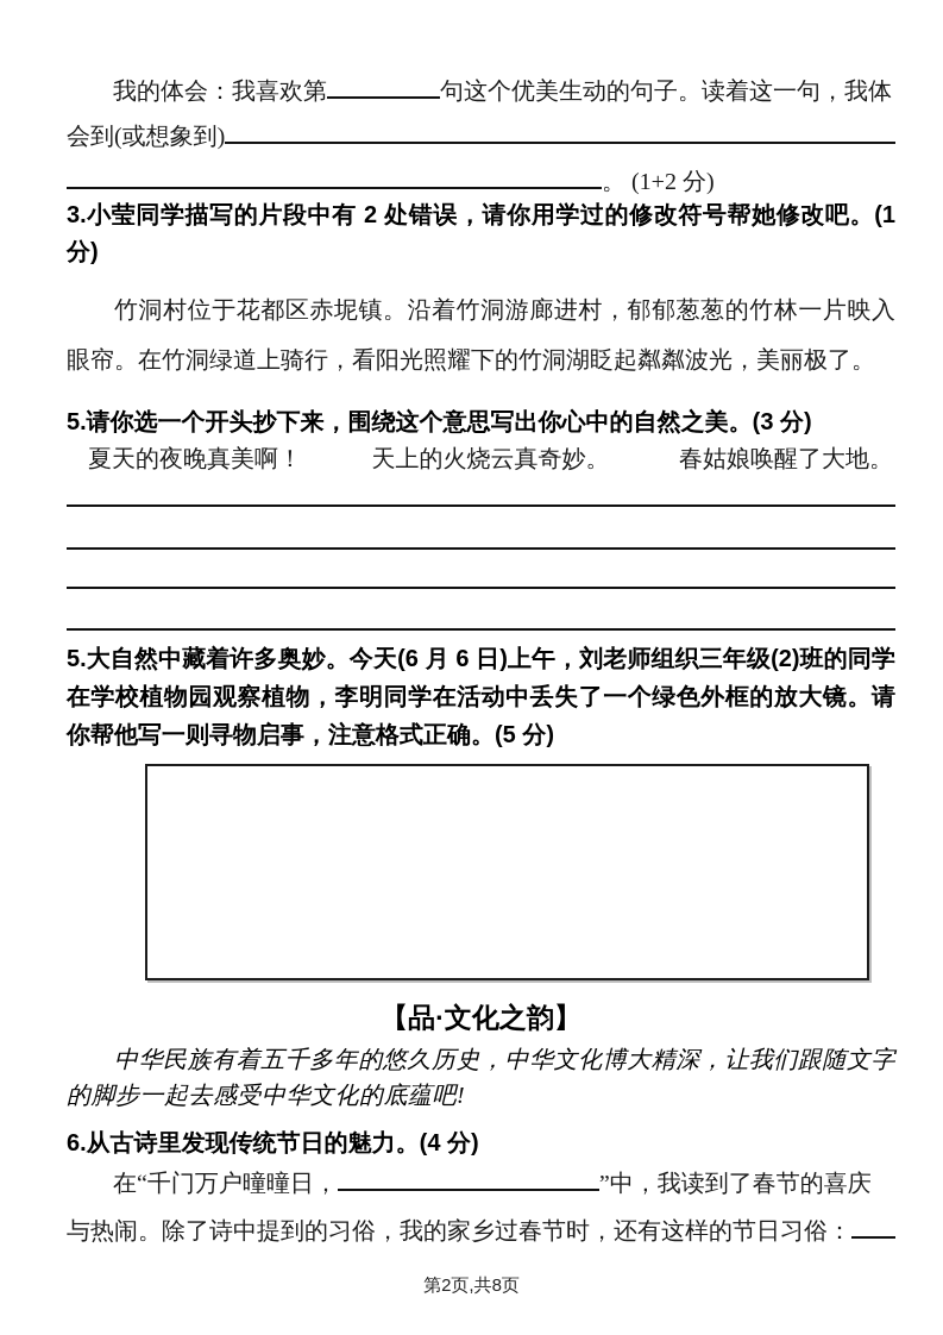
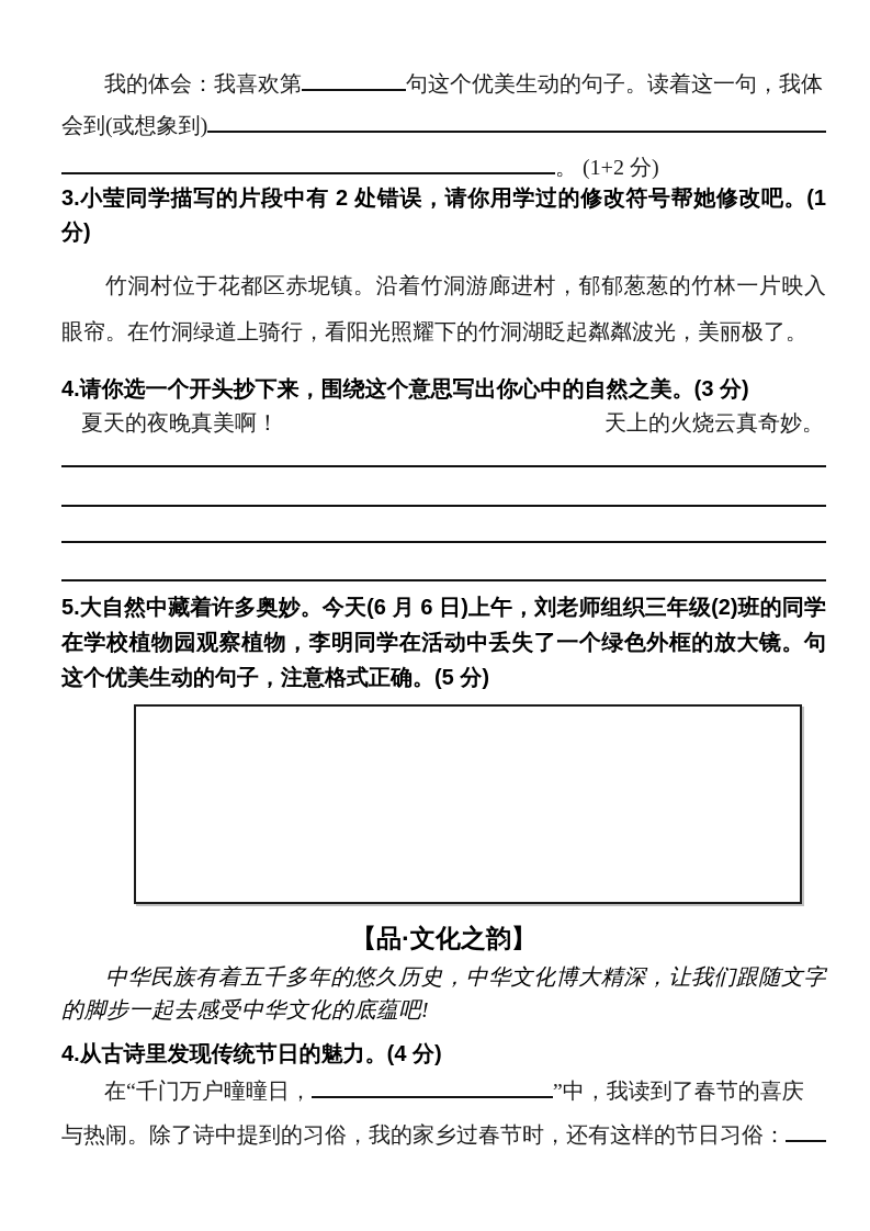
  我的体会：我喜欢第 句这个优美生动的句子。读着这一句，我体
  会到(或想象到)
  。 (1+2 分)
  3.小莹同学描写的片段中有 2 处错误，请你用学过的修改符号帮她修改吧。(1 分)
  竹洞村位于花都区赤坭镇。沿着竹洞游廊进村，郁郁葱葱的竹林一片映入眼帘。在竹洞绿道上骑行，看阳光照耀下的竹洞湖眨起粼粼波光，美丽极了。
- 5.请你选一个开头抄下来，围绕这个意思写出你心中的自然之美。(3 分)
+ 4.请你选一个开头抄下来，围绕这个意思写出你心中的自然之美。(3 分)
  夏天的夜晚真美啊！
  天上的火烧云真奇妙。
- 春姑娘唤醒了大地。
- 5.大自然中藏着许多奥妙。今天(6 月 6 日)上午，刘老师组织三年级(2)班的同学在学校植物园观察植物，李明同学在活动中丢失了一个绿色外框的放大镜。请你帮他写一则寻物启事，注意格式正确。(5 分)
+ 5.大自然中藏着许多奥妙。今天(6 月 6 日)上午，刘老师组织三年级(2)班的同学在学校植物园观察植物，李明同学在活动中丢失了一个绿色外框的放大镜。句这个优美生动的句子，注意格式正确。(5 分)
  【品·文化之韵】
  中华民族有着五千多年的悠久历史，中华文化博大精深，让我们跟随文字的脚步一起去感受中华文化的底蕴吧!
- 6.从古诗里发现传统节日的魅力。(4 分)
+ 4.从古诗里发现传统节日的魅力。(4 分)
  在“千门万户曈曈日， ”中，我读到了春节的喜庆
  与热闹。除了诗中提到的习俗，我的家乡过春节时，还有这样的节日习俗：
- 第2页,共8页
